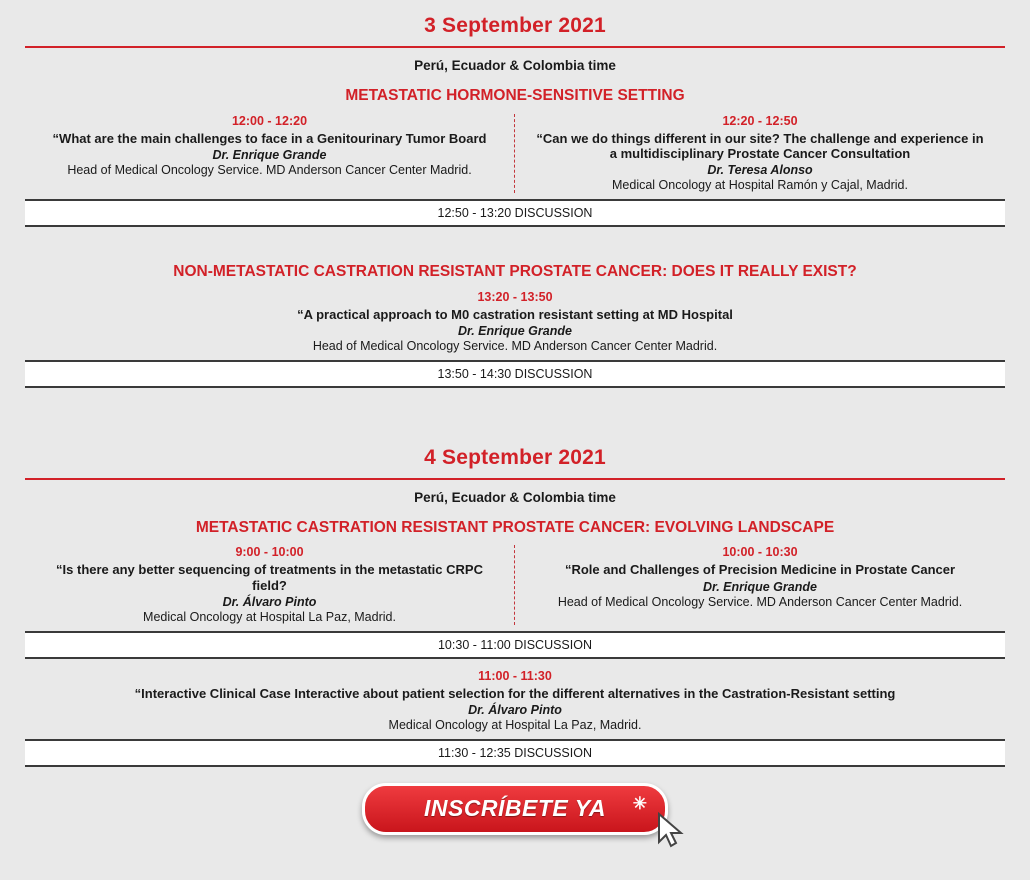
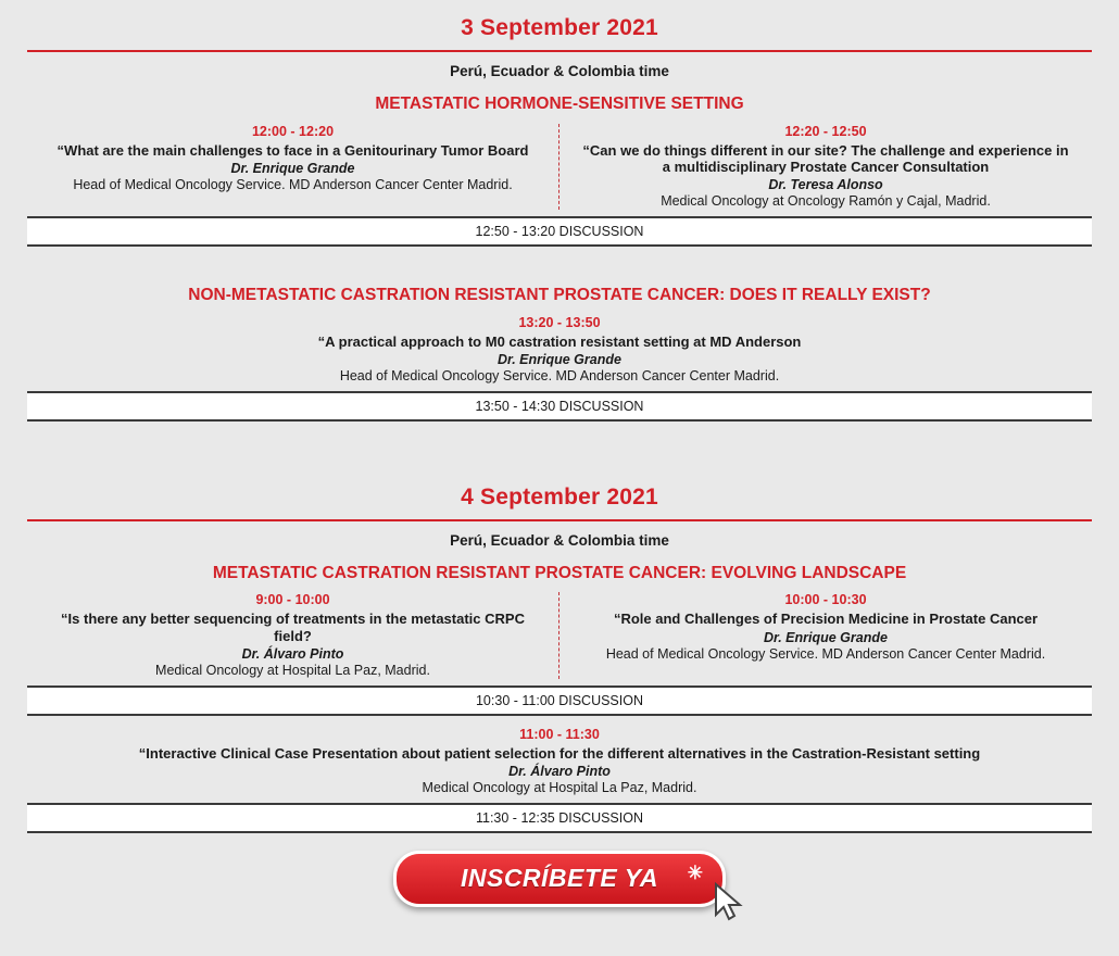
  3 September 2021
  Perú, Ecuador & Colombia time
  METASTATIC HORMONE-SENSITIVE SETTING
  12:00 - 12:20
  “What are the main challenges to face in a Genitourinary Tumor Board
  Dr. Enrique Grande
  Head of Medical Oncology Service. MD Anderson Cancer Center Madrid.
  12:20 - 12:50
  “Can we do things different in our site? The challenge and experience in a multidisciplinary Prostate Cancer Consultation
  Dr. Teresa Alonso
- Medical Oncology at Hospital Ramón y Cajal, Madrid.
+ Medical Oncology at Oncology Ramón y Cajal, Madrid.
  12:50 - 13:20 DISCUSSION
  NON-METASTATIC CASTRATION RESISTANT PROSTATE CANCER: DOES IT REALLY EXIST?
  13:20 - 13:50
- “A practical approach to M0 castration resistant setting at MD Hospital
+ “A practical approach to M0 castration resistant setting at MD Anderson
  Dr. Enrique Grande
  Head of Medical Oncology Service. MD Anderson Cancer Center Madrid.
  13:50 - 14:30 DISCUSSION
  4 September 2021
  Perú, Ecuador & Colombia time
  METASTATIC CASTRATION RESISTANT PROSTATE CANCER: EVOLVING LANDSCAPE
  9:00 - 10:00
  “Is there any better sequencing of treatments in the metastatic CRPC field?
  Dr. Álvaro Pinto
  Medical Oncology at Hospital La Paz, Madrid.
  10:00 - 10:30
  “Role and Challenges of Precision Medicine in Prostate Cancer
  Dr. Enrique Grande
  Head of Medical Oncology Service. MD Anderson Cancer Center Madrid.
  10:30 - 11:00 DISCUSSION
  11:00 - 11:30
- “Interactive Clinical Case Interactive about patient selection for the different alternatives in the Castration-Resistant setting
+ “Interactive Clinical Case Presentation about patient selection for the different alternatives in the Castration-Resistant setting
  Dr. Álvaro Pinto
  Medical Oncology at Hospital La Paz, Madrid.
  11:30 - 12:35 DISCUSSION
  INSCRÍBETE YA
  ✳
